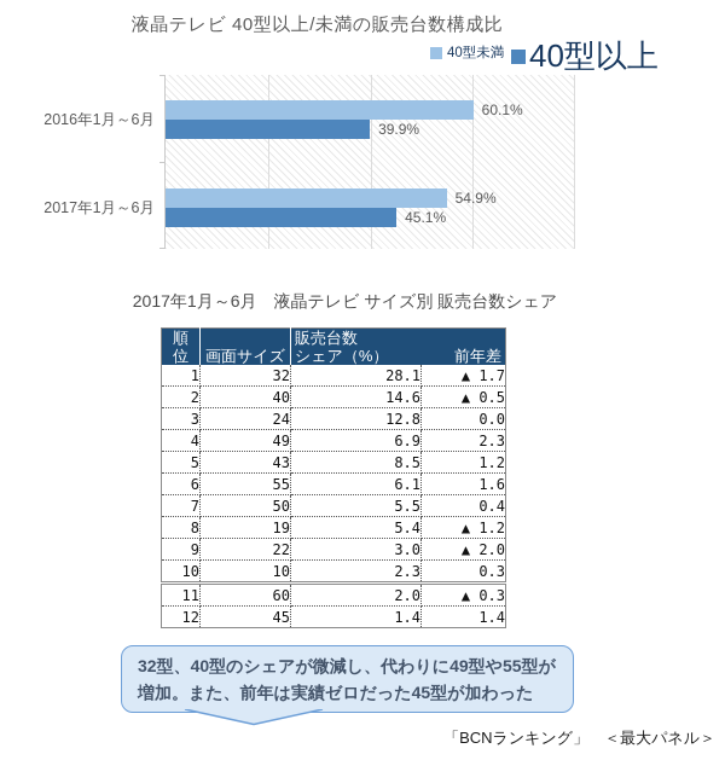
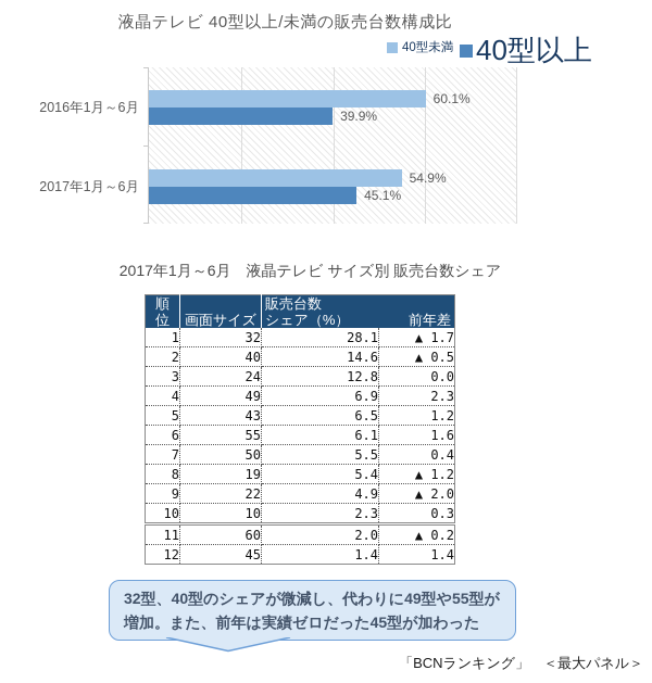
  液晶テレビ 40型以上/未満の販売台数構成比
  40型未満
  40型以上
  60.1%
  39.9%
  54.9%
  45.1%
  2016年1月～6月
  2017年1月～6月
  2017年1月～6月 液晶テレビ サイズ別 販売台数シェア
  順位	画面サイズ	販売台数シェア（%）	前年差
  1	32	28.1	▲ 1.7
  2	40	14.6	▲ 0.5
  3	24	12.8	0.0
  4	49	6.9	2.3
- 5	43	8.5	1.2
+ 5	43	6.5	1.2
  6	55	6.1	1.6
  7	50	5.5	0.4
  8	19	5.4	▲ 1.2
- 9	22	3.0	▲ 2.0
+ 9	22	4.9	▲ 2.0
  10	10	2.3	0.3
- 11	60	2.0	▲ 0.3
+ 11	60	2.0	▲ 0.2
  12	45	1.4	1.4
  32型、40型のシェアが微減し、代わりに49型や55型が
  増加。また、前年は実績ゼロだった45型が加わった
  「BCNランキング」 ＜最大パネル＞
